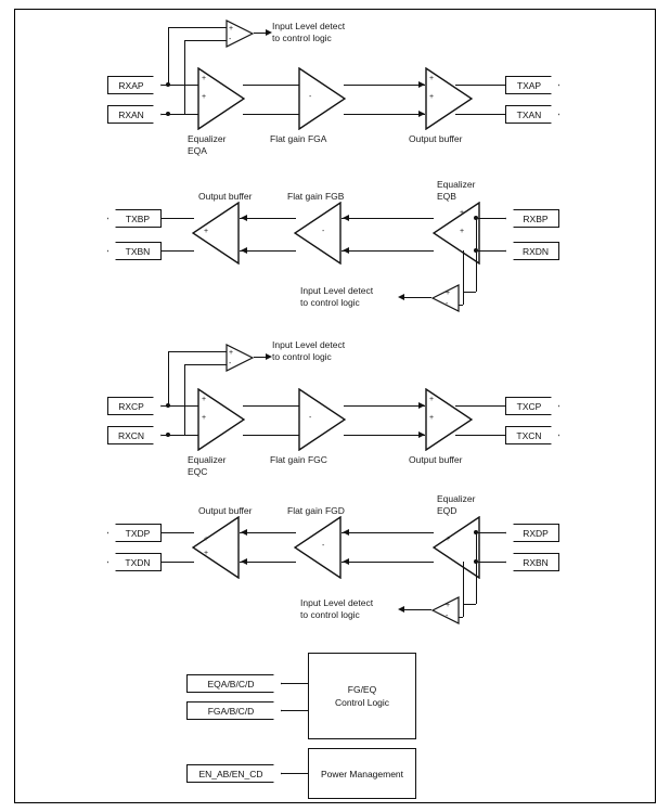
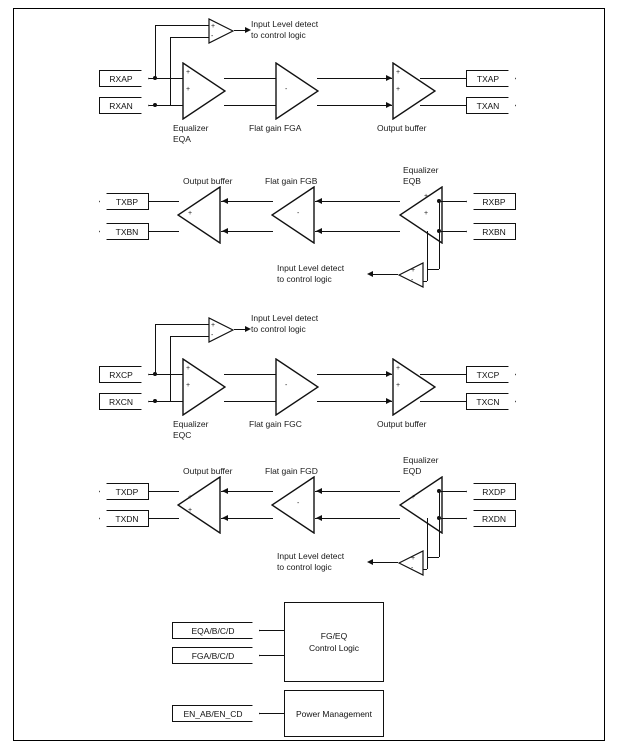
  Input Level detect
  to control logic
  RXAP
  RXAN
  Equalizer
  EQA
  Flat gain FGA
  Output buffer
  TXAP
  TXAN
  Output buffer
  Flat gain FGB
  Equalizer
  EQB
  TXBP
  TXBN
  RXBP
- RXDN
+ RXBN
  Input Level detect
  to control logic
  Input Level detect
  to control logic
  RXCP
  RXCN
  Equalizer
  EQC
  Flat gain FGC
  Output buffer
  TXCP
  TXCN
  Output buffer
  Flat gain FGD
  Equalizer
  EQD
  TXDP
  TXDN
  RXDP
- RXBN
+ RXDN
  Input Level detect
  to control logic
  EQA/B/C/D
  FGA/B/C/D
  FG/EQ
  Control Logic
  EN_AB/EN_CD
  Power Management
